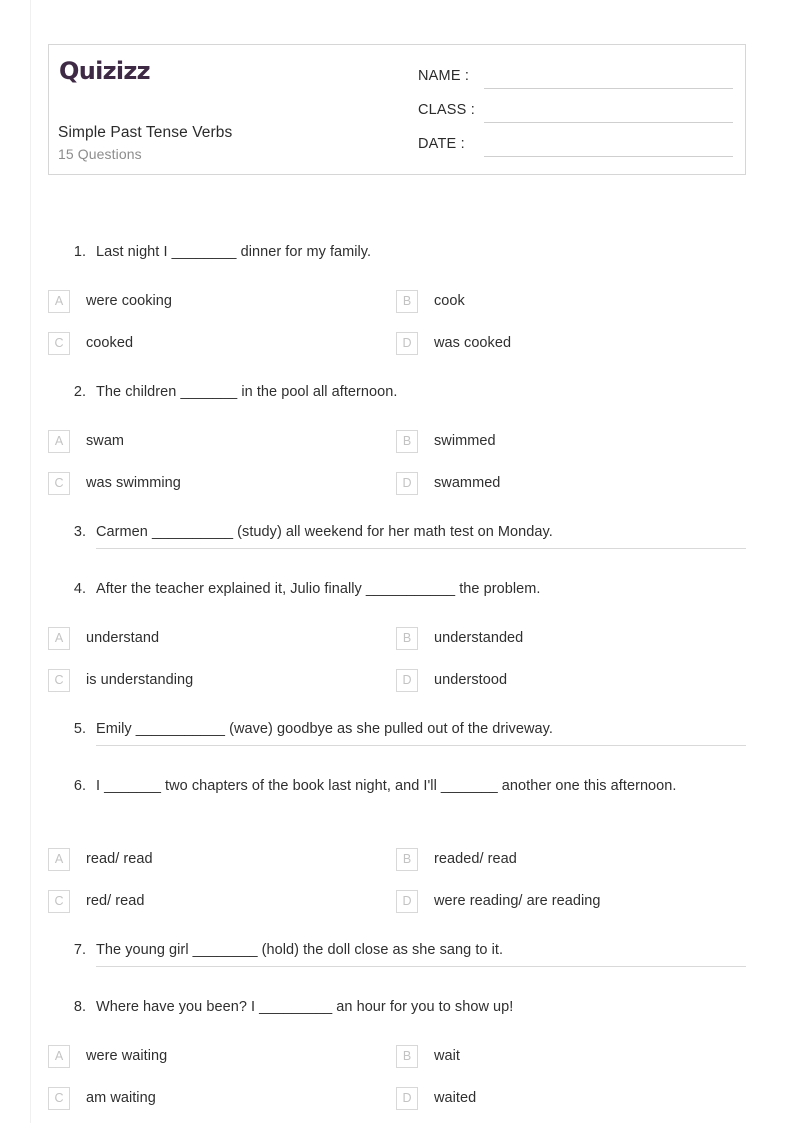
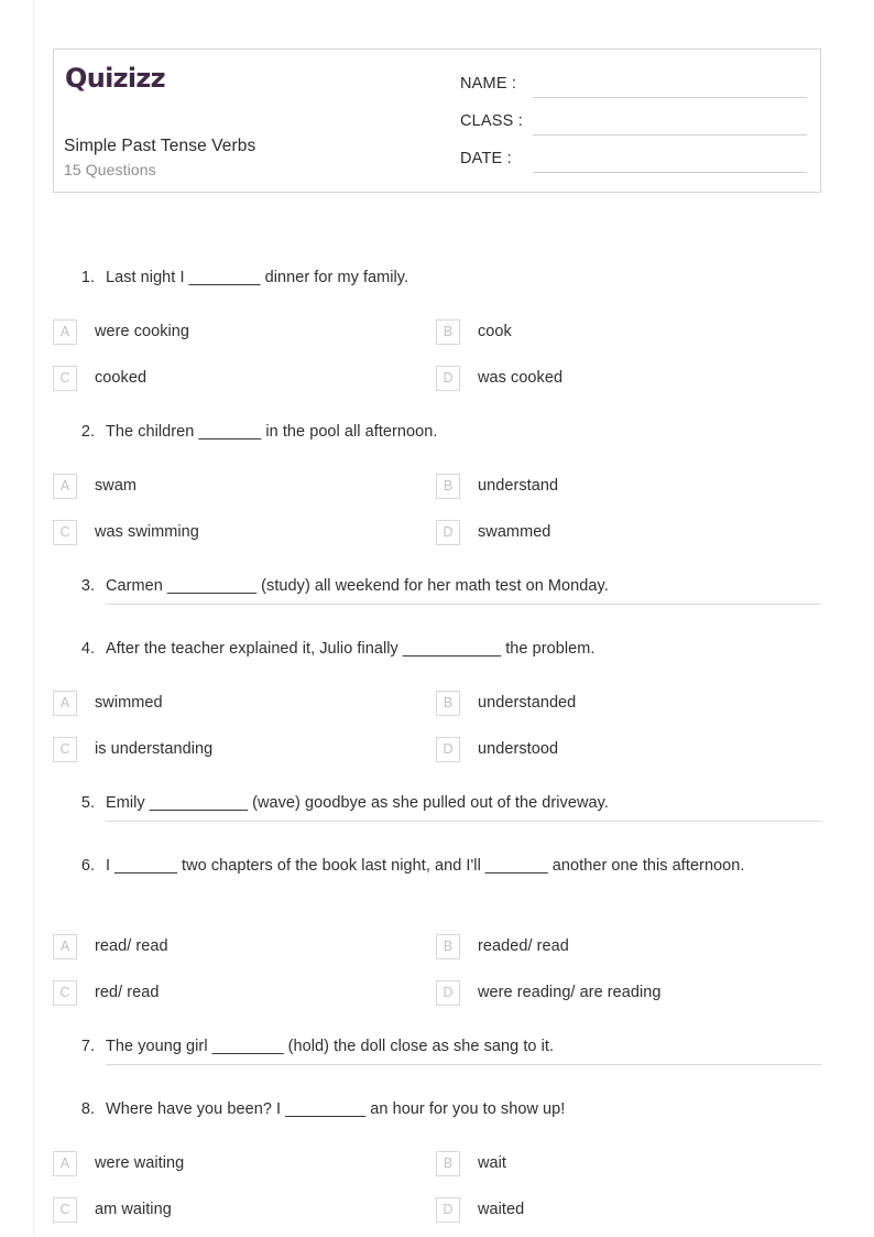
  Quizizz
  Simple Past Tense Verbs
  15 Questions
  NAME :
  CLASS :
  DATE :
  1.
  Last night I ________ dinner for my family.
  A
  were cooking
  B
  cook
  C
  cooked
  D
  was cooked
  2.
  The children _______ in the pool all afternoon.
  A
  swam
  B
- swimmed
+ understand
  C
  was swimming
  D
  swammed
  3.
  Carmen __________ (study) all weekend for her math test on Monday.
  4.
  After the teacher explained it, Julio finally ___________ the problem.
  A
- understand
+ swimmed
  B
  understanded
  C
  is understanding
  D
  understood
  5.
  Emily ___________ (wave) goodbye as she pulled out of the driveway.
  6.
  I _______ two chapters of the book last night, and I'll _______ another one this afternoon.
  A
  read/ read
  B
  readed/ read
  C
  red/ read
  D
  were reading/ are reading
  7.
  The young girl ________ (hold) the doll close as she sang to it.
  8.
  Where have you been? I _________ an hour for you to show up!
  A
  were waiting
  B
  wait
  C
  am waiting
  D
  waited
